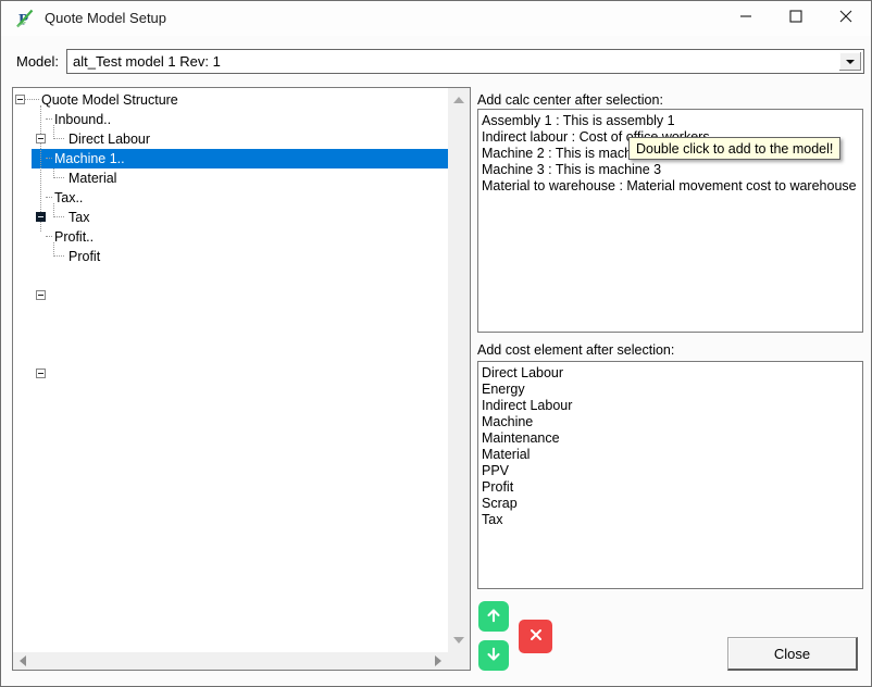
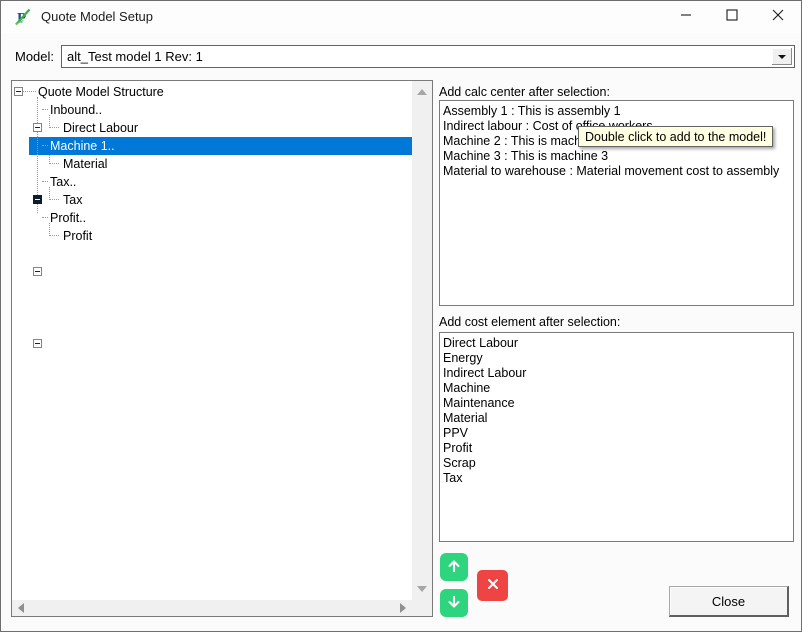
  Quote Model Setup
  Model:
  alt_Test model 1 Rev: 1
  Quote Model Structure
  Inbound..
  Direct Labour
  Machine 1..
  Material
  Tax..
  Tax
  Profit..
  Profit
  Add calc center after selection:
  Assembly 1 : This is assembly 1
  Machine 2 : This is mac
  Machine 3 : This is machine 3
- Material to warehouse : Material movement cost to warehouse
+ Material to warehouse : Material movement cost to assembly
  Add cost element after selection:
  Direct Labour
  Energy
  Indirect Labour
  Machine
  Maintenance
  Material
  PPV
  Profit
  Scrap
  Tax
  Double click to add to the model!
  Close
